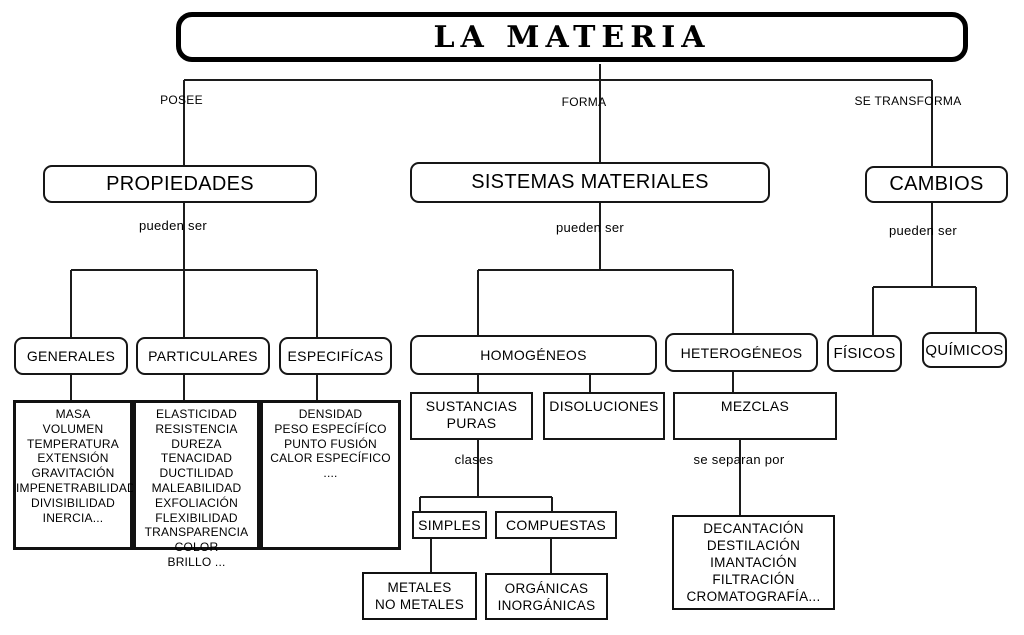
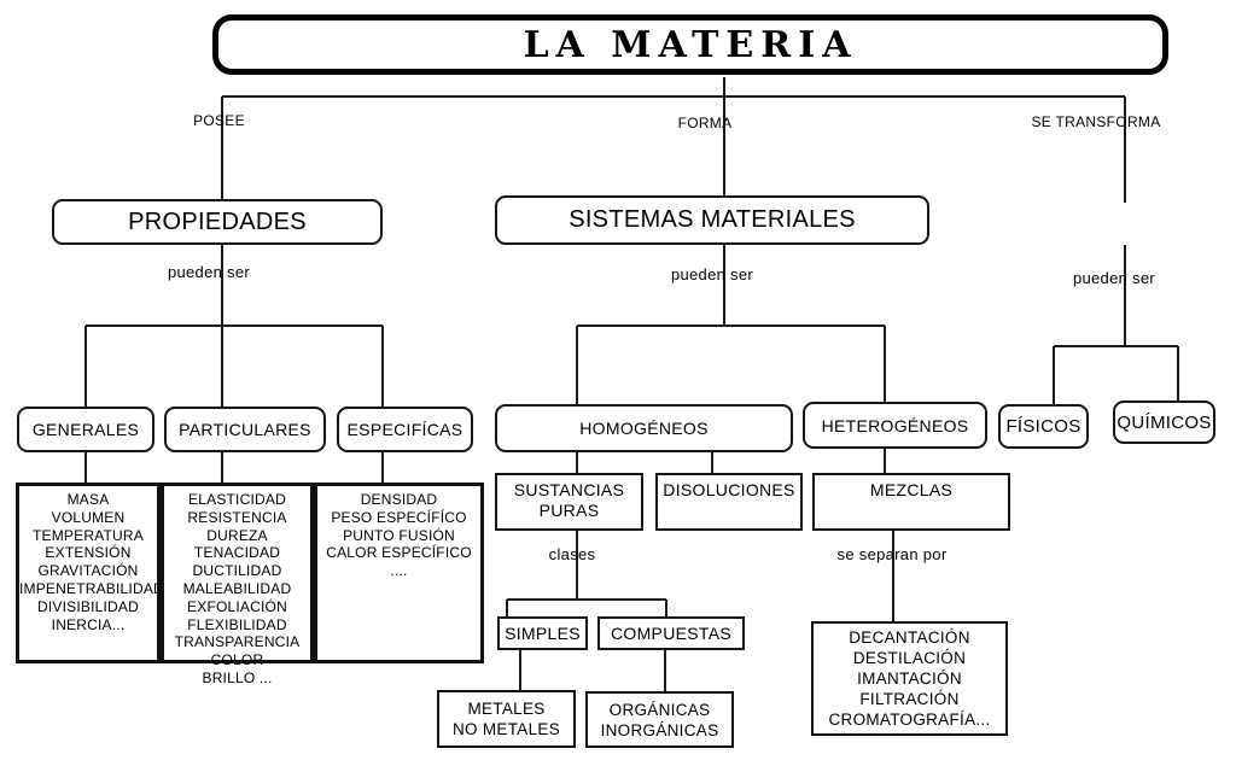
  LA MATERIA
  POSEE
  FORMA
  SE TRANSFORMA
  PROPIEDADES
  SISTEMAS MATERIALES
- CAMBIOS
  pueden ser
  pueden ser
  pueden ser
  GENERALES
  PARTICULARES
  ESPECIFÍCAS
  HOMOGÉNEOS
  HETEROGÉNEOS
  FÍSICOS
  QUÍMICOS
  MASA
  VOLUMEN
  TEMPERATURA
  EXTENSIÓN
  GRAVITACIÓN
  IMPENETRABILIDAD
  DIVISIBILIDAD
  INERCIA...
  ELASTICIDAD
  RESISTENCIA
  DUREZA
  TENACIDAD
  DUCTILIDAD
  MALEABILIDAD
  EXFOLIACIÓN
  FLEXIBILIDAD
  TRANSPARENCIA
  COLOR
  BRILLO ...
  DENSIDAD
  PESO ESPECÍFÍCO
  PUNTO FUSIÓN
  CALOR ESPECÍFICO
  ....
  SUSTANCIAS
  PURAS
  DISOLUCIONES
  MEZCLAS
  clases
  se separan por
  SIMPLES
  COMPUESTAS
  METALES
  NO METALES
  ORGÁNICAS
  INORGÁNICAS
  DECANTACIÓN
  DESTILACIÓN
  IMANTACIÓN
  FILTRACIÓN
  CROMATOGRAFÍA...
